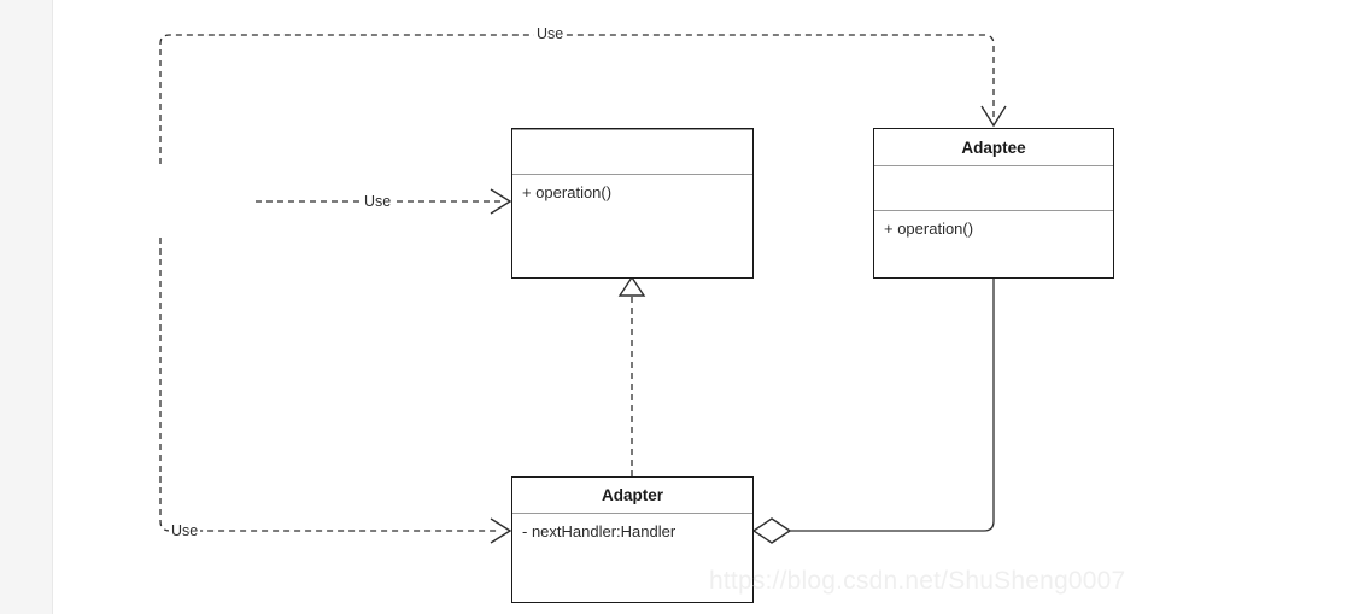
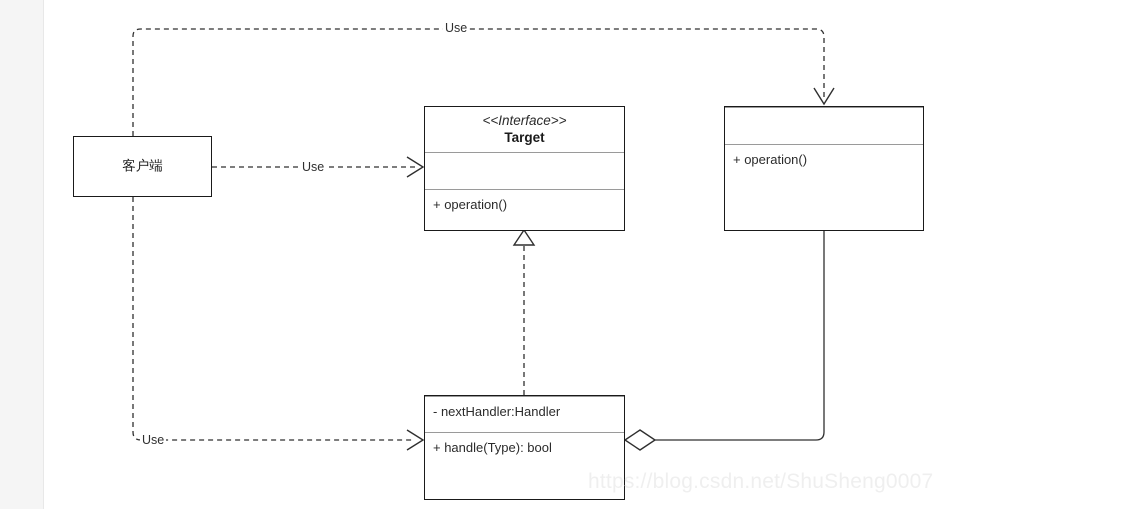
  Use
  Use
  Use
+ 客户端
+ <<Interface>>
+ Target
  + operation()
- Adaptee
  + operation()
- Adapter
  - nextHandler:Handler
+ + handle(Type): bool
  https://blog.csdn.net/ShuSheng0007
